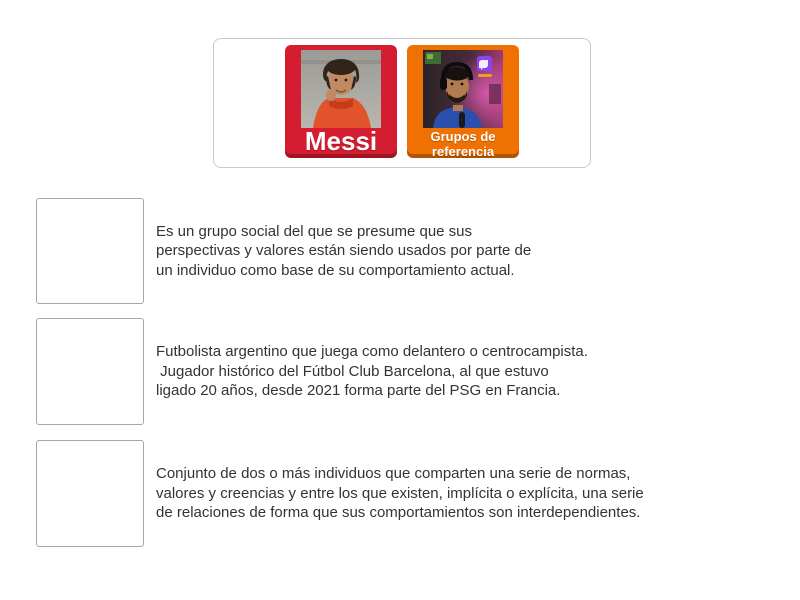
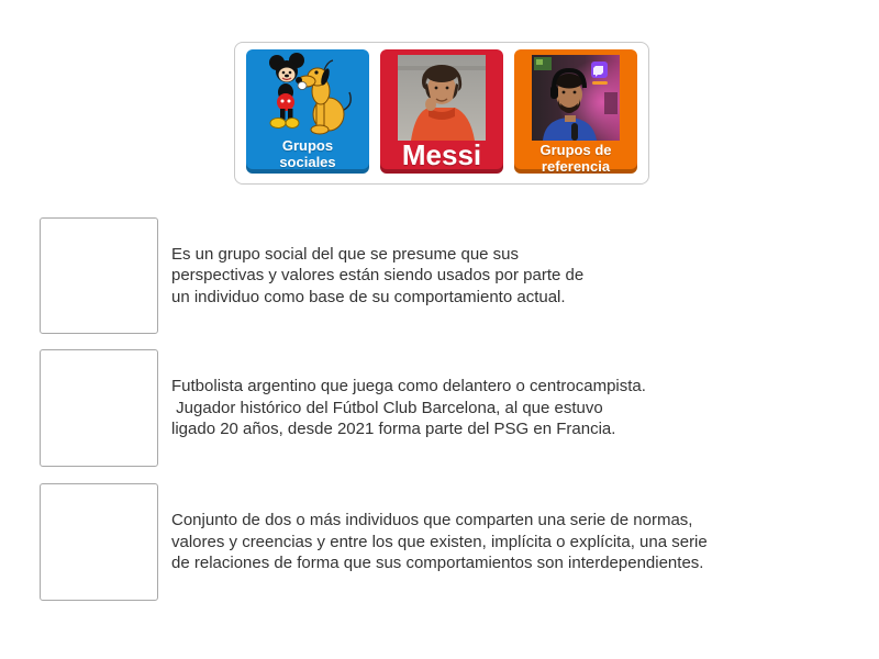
+ Grupos sociales
  Messi
  Grupos de referencia
  Es un grupo social del que se presume que sus
  perspectivas y valores están siendo usados por parte de
  un individuo como base de su comportamiento actual.
  Futbolista argentino que juega como delantero o centrocampista.
  Jugador histórico del Fútbol Club Barcelona, al que estuvo
  ligado 20 años, desde 2021 forma parte del PSG en Francia.
  Conjunto de dos o más individuos que comparten una serie de normas,
  valores y creencias y entre los que existen, implícita o explícita, una serie
  de relaciones de forma que sus comportamientos son interdependientes.
